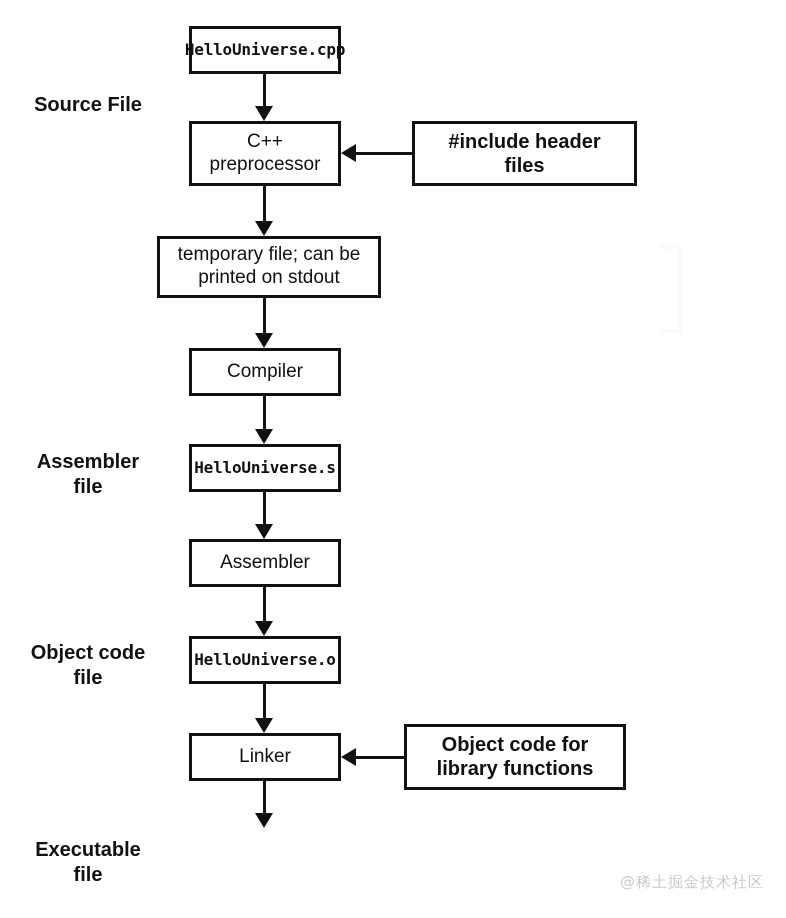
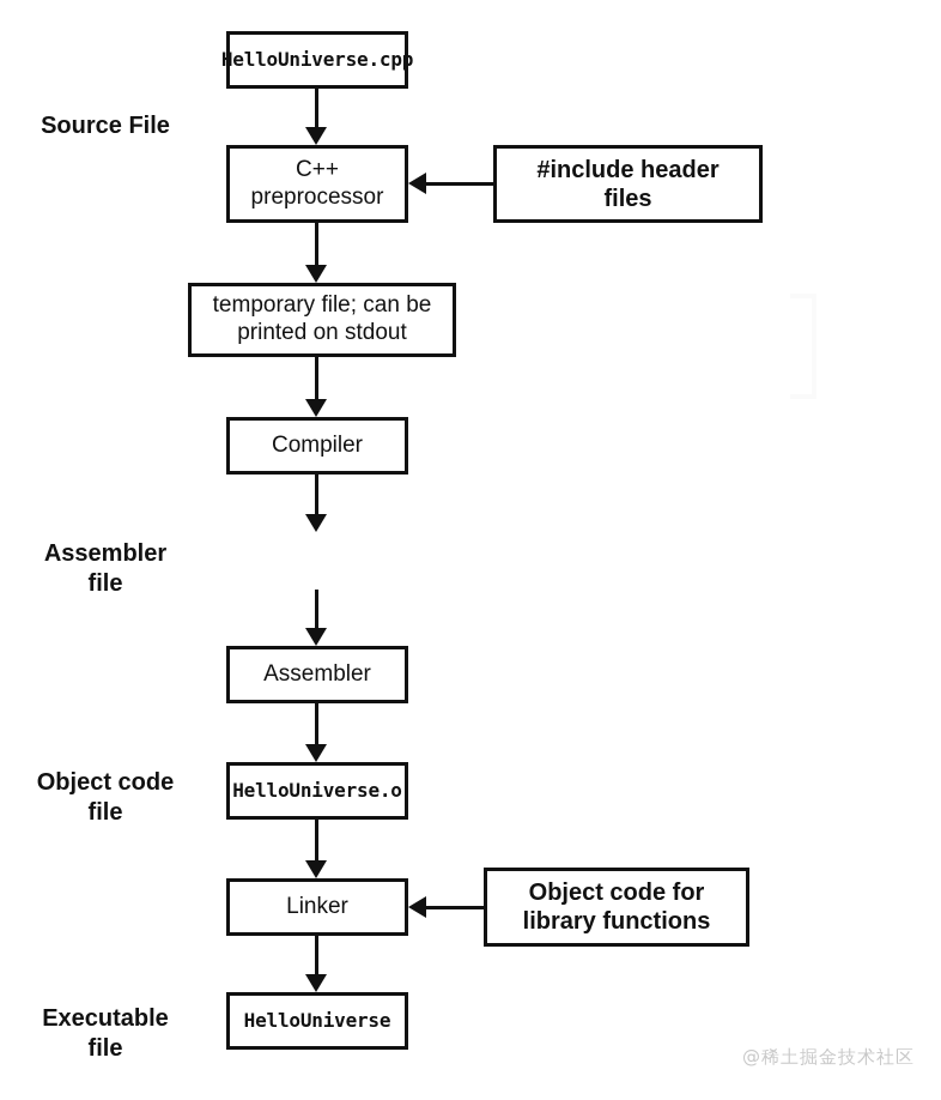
  Source File
  Assembler
  file
  Object code
  file
  Executable
  file
  HelloUniverse.cpp
  C++
  preprocessor
  #include header
  files
  temporary file; can be
  printed on stdout
  Compiler
- HelloUniverse.s
  Assembler
  HelloUniverse.o
  Linker
  Object code for
  library functions
+ HelloUniverse
  @稀土掘金技术社区
